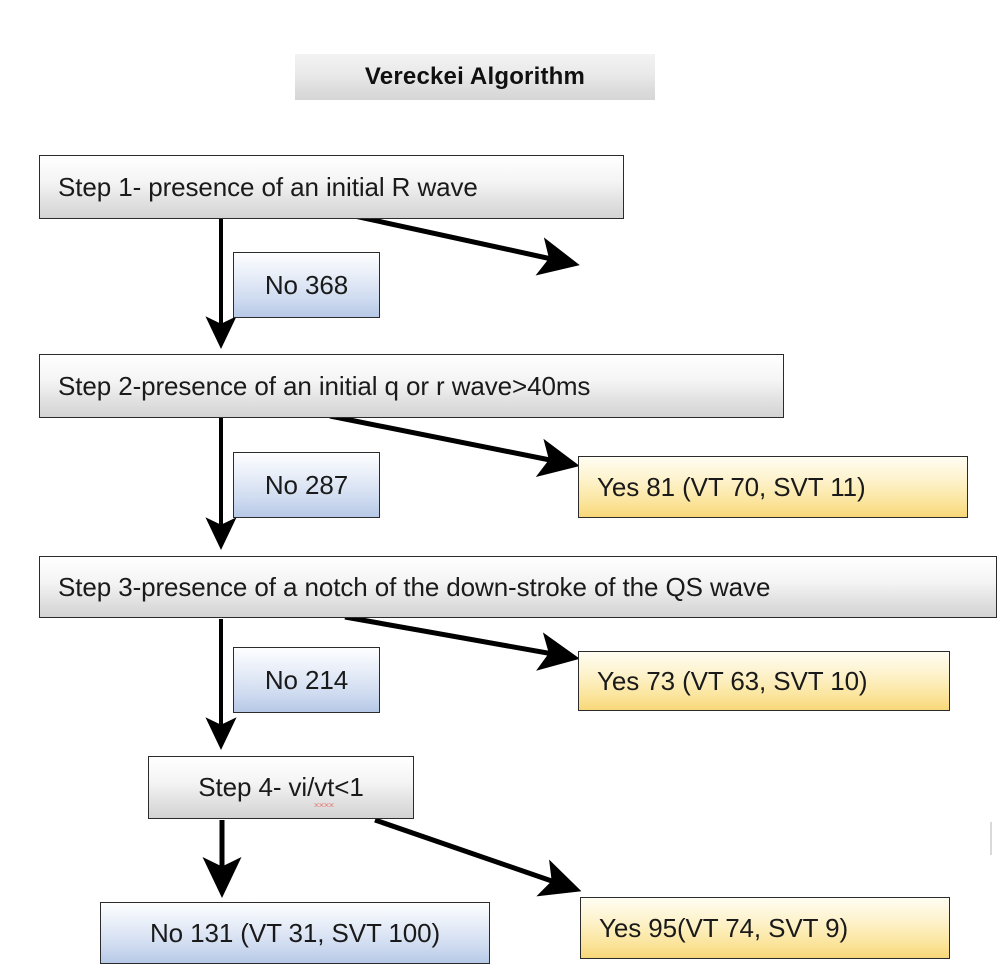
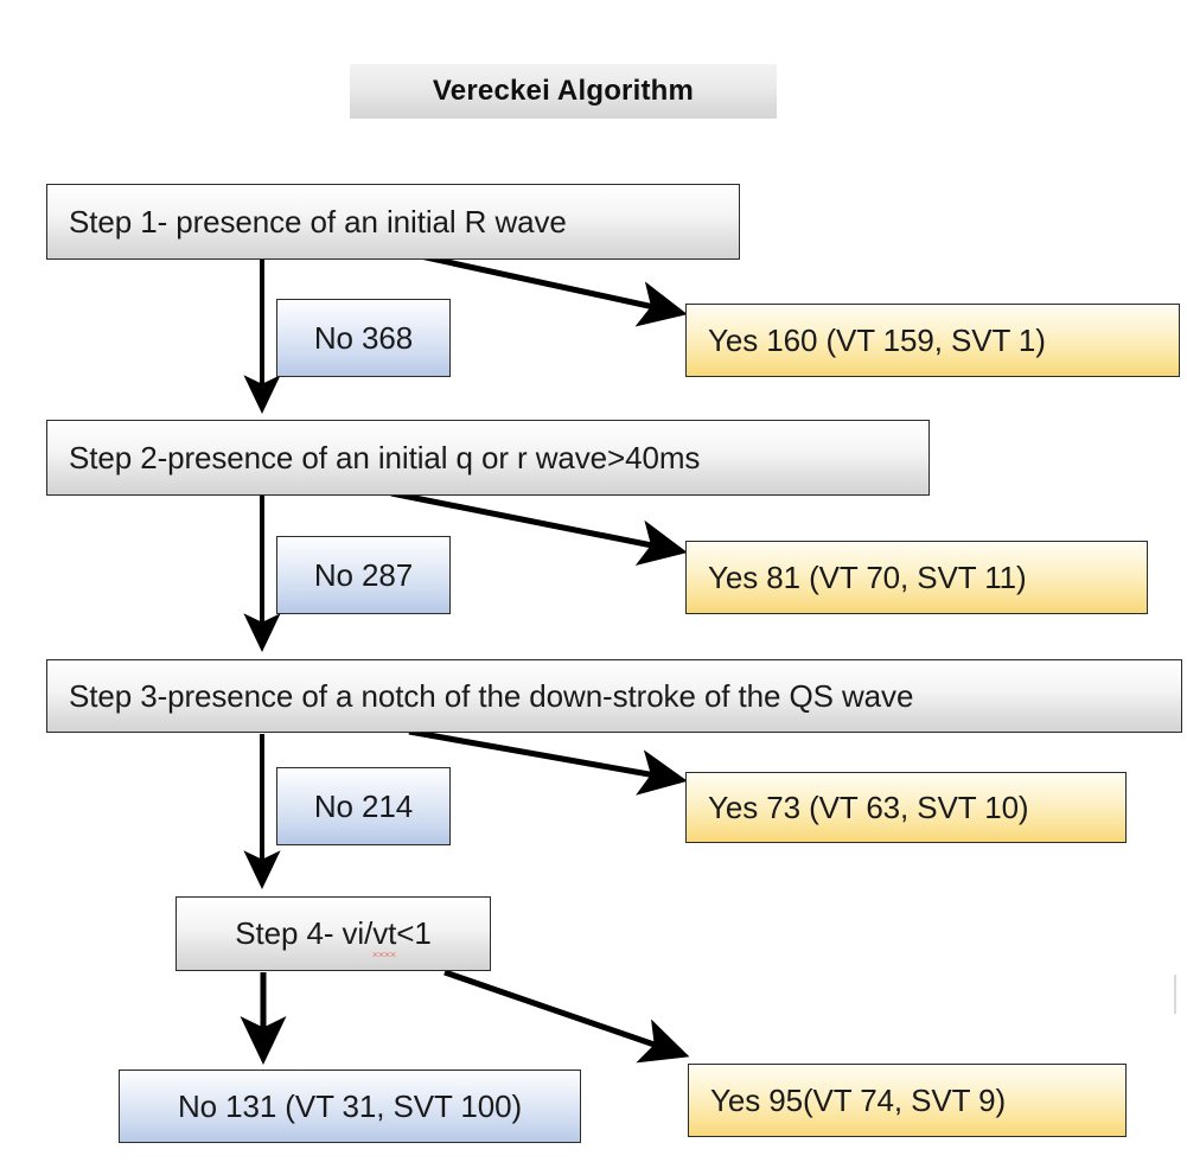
  Vereckei Algorithm
  Step 1- presence of an initial R wave
  No 368
+ Yes 160 (VT 159, SVT 1)
  Step 2-presence of an initial q or r wave>40ms
  No 287
  Yes 81 (VT 70, SVT 11)
  Step 3-presence of a notch of the down-stroke of the QS wave
  No 214
  Yes 73 (VT 63, SVT 10)
  Step 4- vi/
  vt
  <1
  No 131 (VT 31, SVT 100)
  Yes 95(VT 74, SVT 9)
